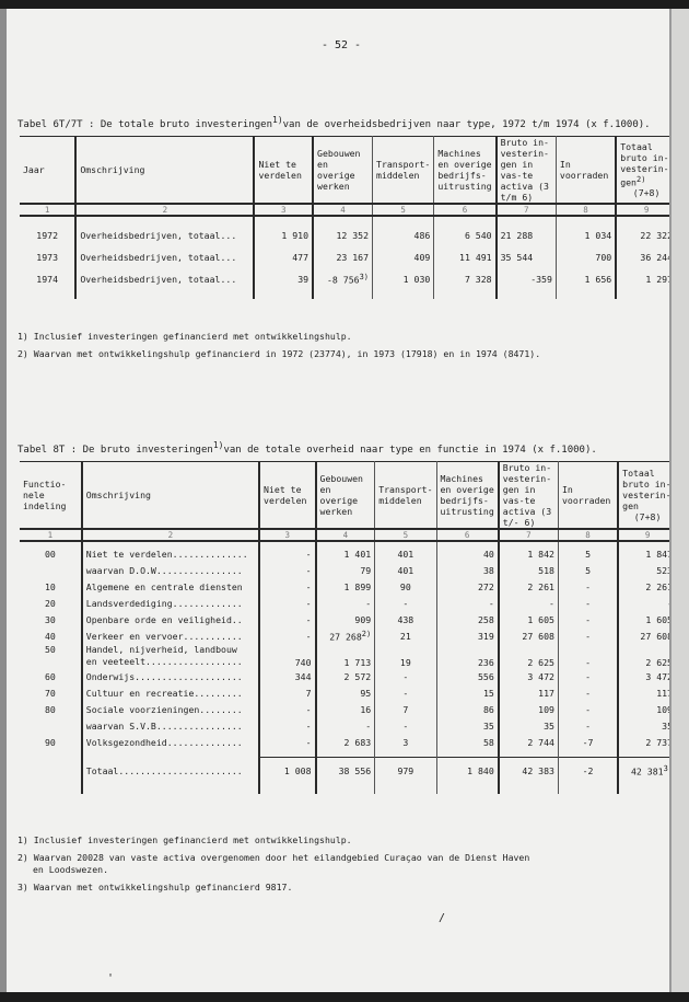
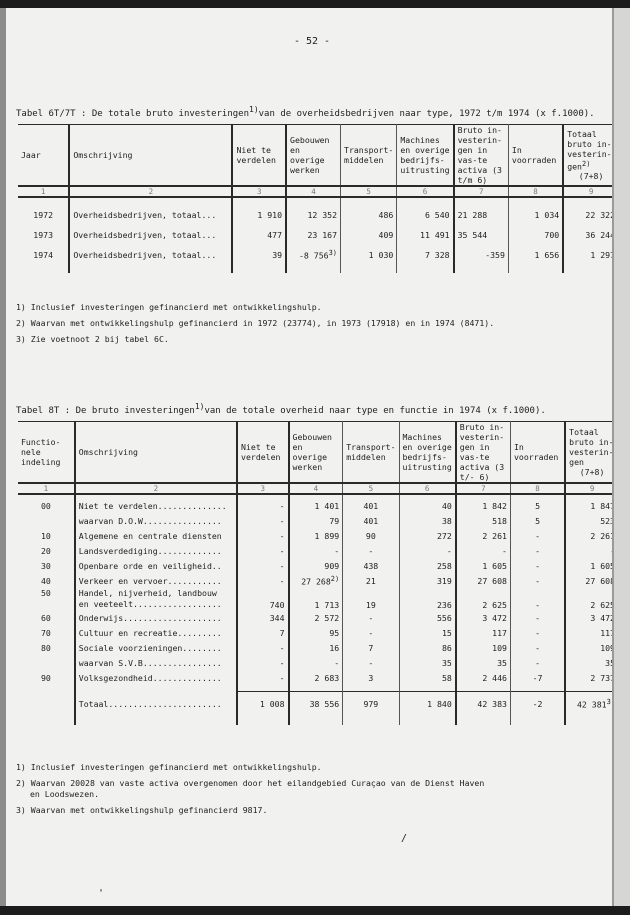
  - 52 -
  Tabel 6T/7T : De totale bruto investeringen1)van de overheidsbedrijven naar type, 1972 t/m 1974 (x f.1000).
  Jaar	Omschrijving	Niet te verdelen	Gebouwen en overige werken	Transport-middelen	Machines en overige bedrijfs-uitrusting	Bruto in-vesterin-gen in vas-te activa (3 t/m 6)	In voorraden	Totaal bruto in-vesterin-gen2)(7+8)
  1	2	3	4	5	6	7	8	9
  1972	Overheidsbedrijven, totaal...	1 910	12 352	486	6 540	21 288	1 034	22 32
  1973	Overheidsbedrijven, totaal...	477	23 167	409	11 491	35 544	700	36 24
  1974	Overheidsbedrijven, totaal...	39	-8 7563)	1 030	7 328	-359	1 656	1 29
  1) Inclusief investeringen gefinancierd met ontwikkelingshulp.
  2) Waarvan met ontwikkelingshulp gefinancierd in 1972 (23774), in 1973 (17918) en in 1974 (8471).
+ 3) Zie voetnoot 2 bij tabel 6C.
  Tabel 8T : De bruto investeringen1)van de totale overheid naar type en functie in 1974 (x f.1000).
  Functio-nele indeling	Omschrijving	Niet te verdelen	Gebouwen en overige werken	Transport-middelen	Machines en overige bedrijfs-uitrusting	Bruto in-vesterin-gen in vas-te activa (3 t/- 6)	In voorraden	Totaal bruto investeringen(7+8)
  1	2	3	4	5	6	7	8	9
  00	Niet te verdelen..............	-	1 401	401	40	1 842	5	1 84
  	waarvan D.O.W................	-	79	401	38	518	5	52
  10	Algemene en centrale diensten	-	1 899	90	272	2 261	-	2 26
  20	Landsverdediging.............	-	-	-	-	-	-
  30	Openbare orde en veiligheid..	-	909	438	258	1 605	-	1 60
  40	Verkeer en vervoer...........	-	27 2682)	21	319	27 608	-	27 60
  50	Handel, nijverheid, landbouwen veeteelt..................	740	1 713	19	236	2 625	-	2 62
  60	Onderwijs....................	344	2 572	-	556	3 472	-	3 47
  70	Cultuur en recreatie.........	7	95	-	15	117	-	11
  80	Sociale voorzieningen........	-	16	7	86	109	-	10
  	waarvan S.V.B................	-	-	-	35	35	-	3
- 90	Volksgezondheid..............	-	2 683	3	58	2 744	-7	2 73
+ 90	Volksgezondheid..............	-	2 683	3	58	2 446	-7	2 73
  	Totaal.......................	1 008	38 556	979	1 840	42 383	-2	42 3813
  1) Inclusief investeringen gefinancierd met ontwikkelingshulp.
  2) Waarvan 20028 van vaste activa overgenomen door het eilandgebied Curaçao van de Dienst Haven
  en Loodswezen.
  3) Waarvan met ontwikkelingshulp gefinancierd 9817.
  /
  '
